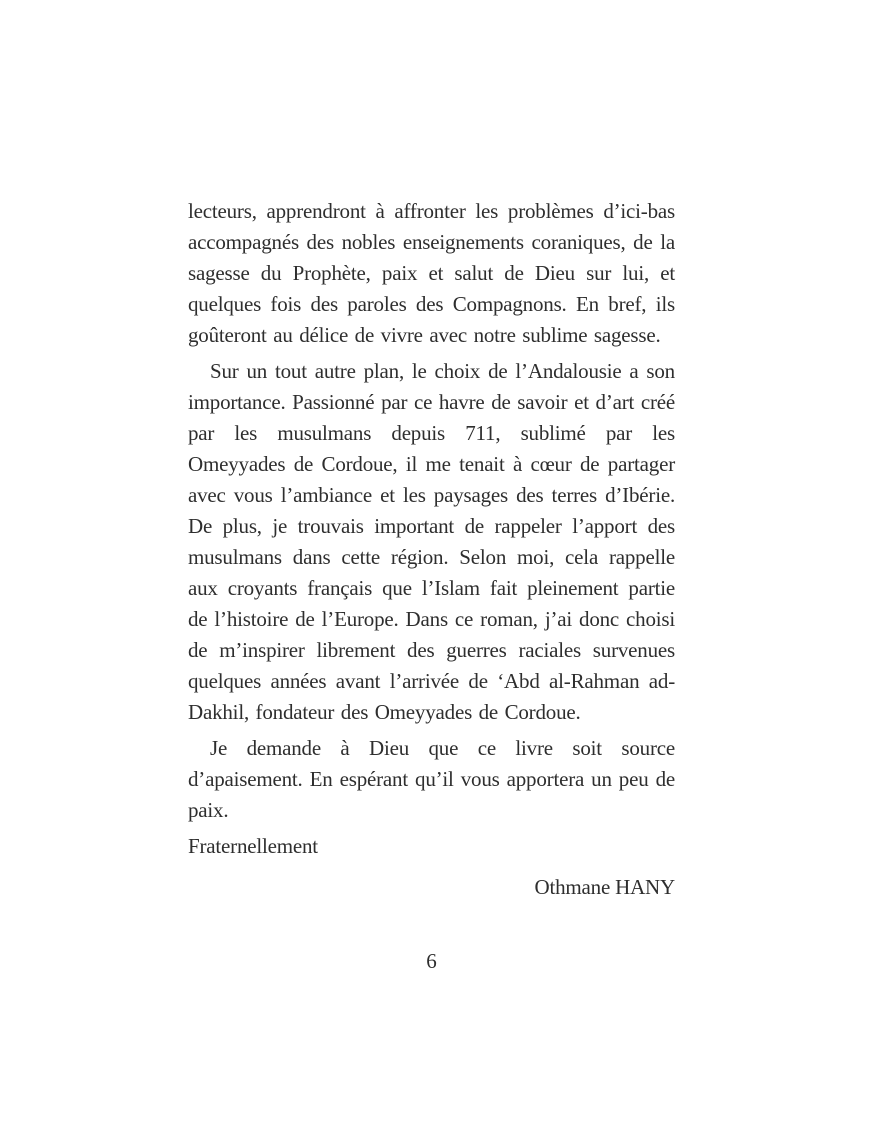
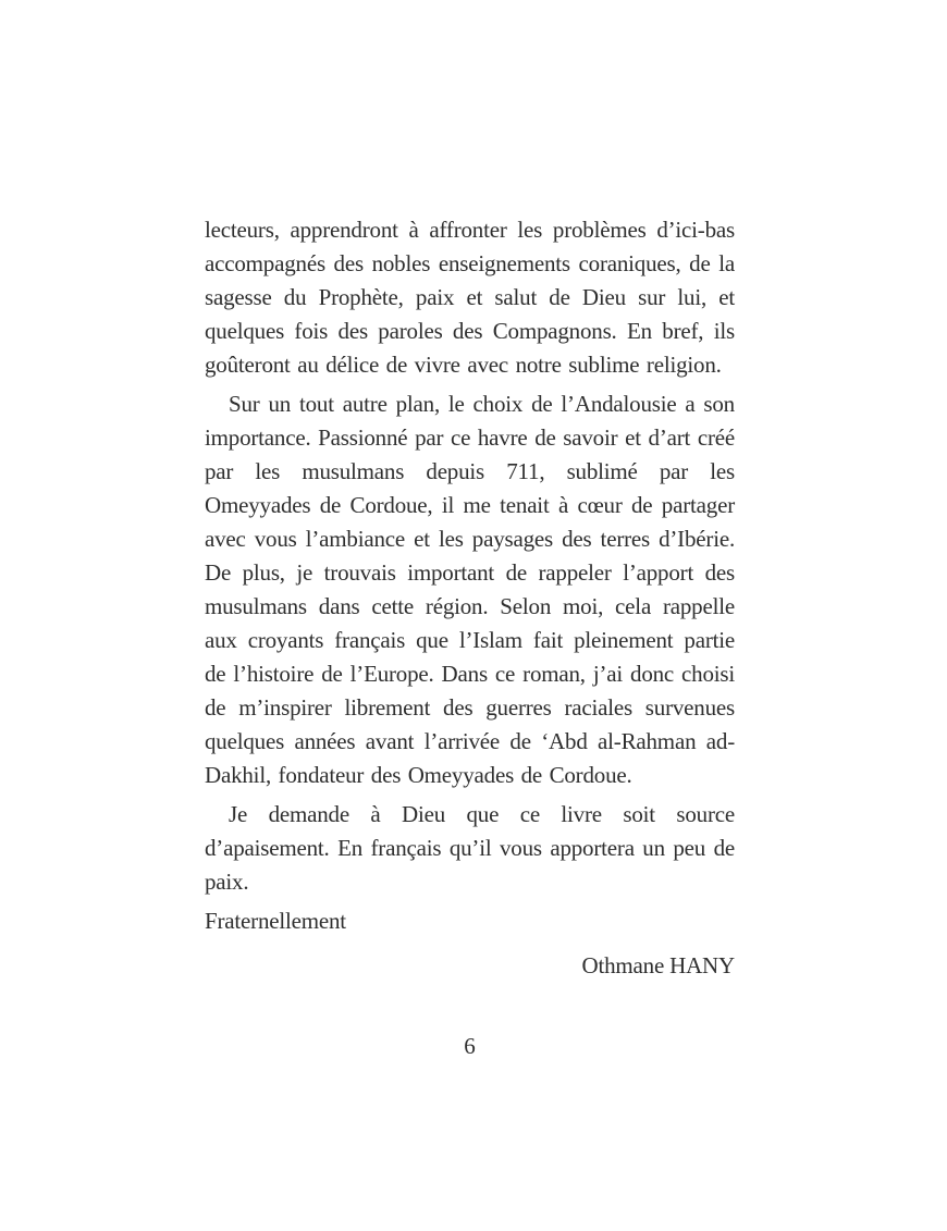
- lecteurs, apprendront à affronter les problèmes d’ici-bas accompagnés des nobles enseignements coraniques, de la sagesse du Prophète, paix et salut de Dieu sur lui, et quelques fois des paroles des Compagnons. En bref, ils goûteront au délice de vivre avec notre sublime sagesse.
+ lecteurs, apprendront à affronter les problèmes d’ici-bas accompagnés des nobles enseignements coraniques, de la sagesse du Prophète, paix et salut de Dieu sur lui, et quelques fois des paroles des Compagnons. En bref, ils goûteront au délice de vivre avec notre sublime religion.
  Sur un tout autre plan, le choix de l’Andalousie a son importance. Passionné par ce havre de savoir et d’art créé par les musulmans depuis 711, sublimé par les Omeyyades de Cordoue, il me tenait à cœur de partager avec vous l’ambiance et les paysages des terres d’Ibérie. De plus, je trouvais important de rappeler l’apport des musulmans dans cette région. Selon moi, cela rappelle aux croyants français que l’Islam fait pleinement partie de l’histoire de l’Europe. Dans ce roman, j’ai donc choisi de m’inspirer librement des guerres raciales survenues quelques années avant l’arrivée de ‘Abd al-Rahman ad-Dakhil, fondateur des Omeyyades de Cordoue.
- Je demande à Dieu que ce livre soit source d’apaisement. En espérant qu’il vous apportera un peu de paix.
+ Je demande à Dieu que ce livre soit source d’apaisement. En français qu’il vous apportera un peu de paix.
  Fraternellement
  Othmane HANY
  6
